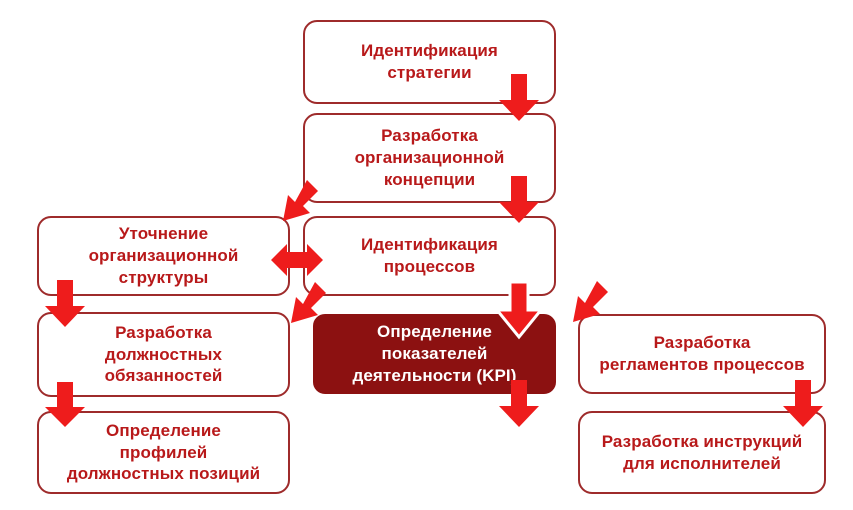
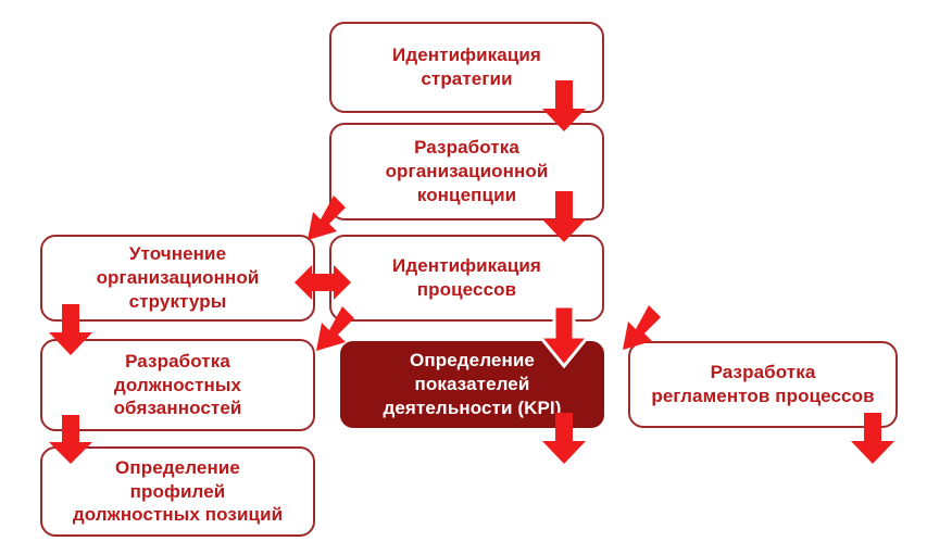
  Идентификация
  стратегии
  Разработка
  организационной
  концепции
  Уточнение
  организационной
  структуры
  Идентификация
  процессов
  Разработка
  должностных
  обязанностей
  Определение
  показателей
  деятельности (KPI)
  Разработка
  регламентов процессов
  Определение
  профилей
  должностных позиций
- Разработка инструкций
- для исполнителей
